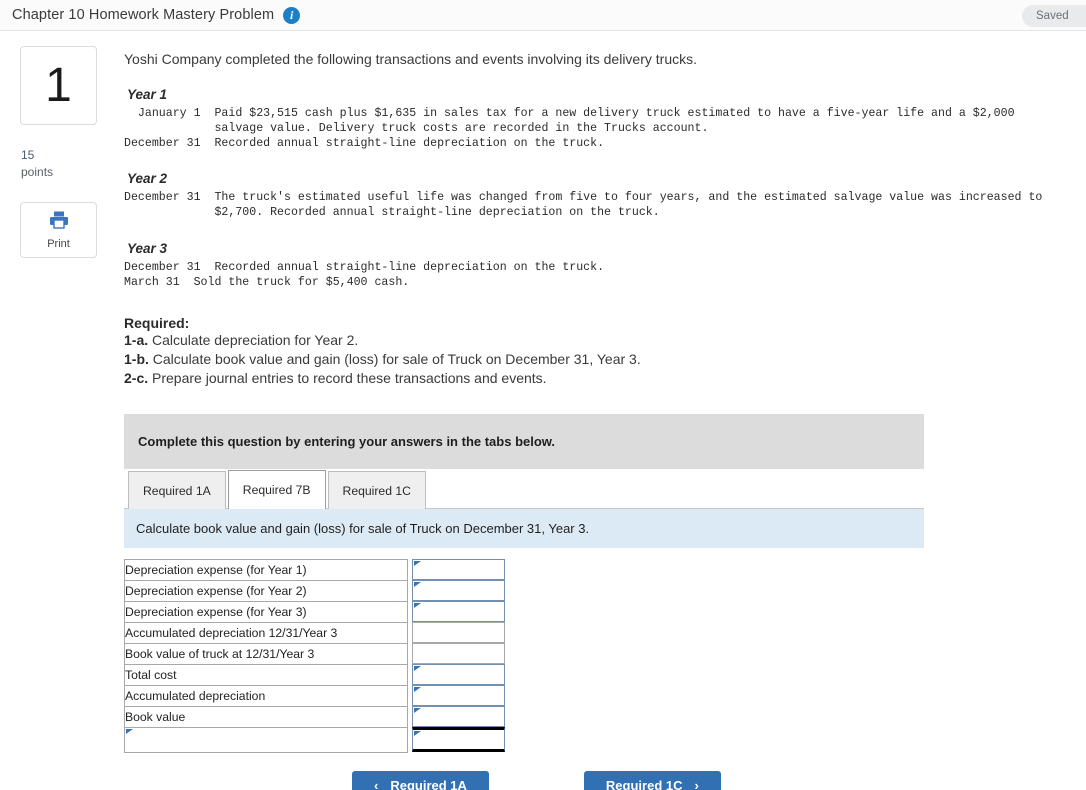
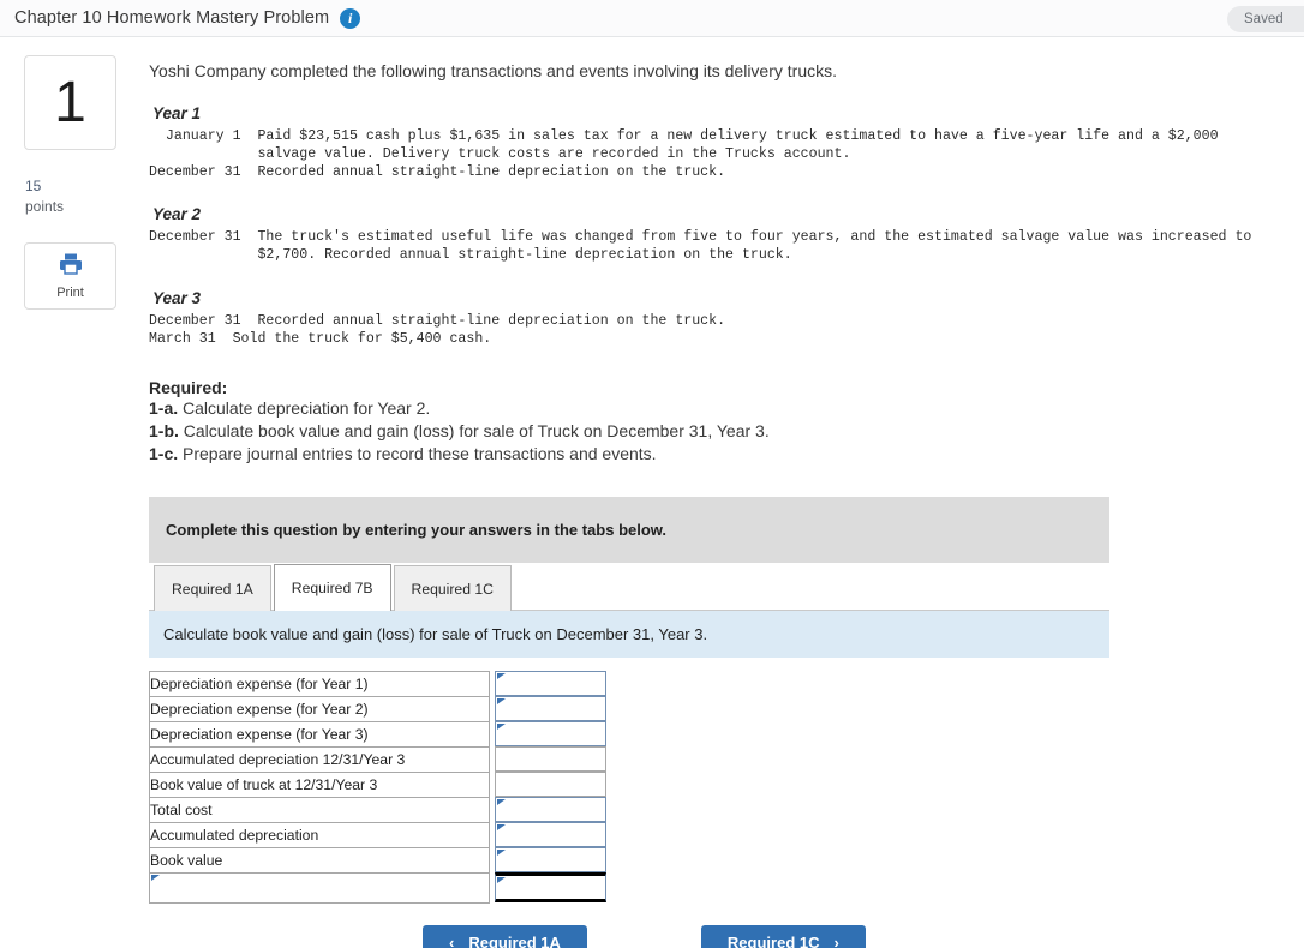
  Chapter 10 Homework Mastery Problem
  i
  Saved
  1
  15
  points
  Print
  Yoshi Company completed the following transactions and events involving its delivery trucks.
  Year 1
  January 1 Paid $23,515 cash plus $1,635 in sales tax for a new delivery truck estimated to have a five-year life and a $2,000
  salvage value. Delivery truck costs are recorded in the Trucks account.
  December 31 Recorded annual straight-line depreciation on the truck.
  Year 2
  December 31 The truck's estimated useful life was changed from five to four years, and the estimated salvage value was increased to
  $2,700. Recorded annual straight-line depreciation on the truck.
  Year 3
  December 31 Recorded annual straight-line depreciation on the truck.
  March 31 Sold the truck for $5,400 cash.
  Required:
  1-a. Calculate depreciation for Year 2.
  1-b. Calculate book value and gain (loss) for sale of Truck on December 31, Year 3.
- 2-c. Prepare journal entries to record these transactions and events.
+ 1-c. Prepare journal entries to record these transactions and events.
  Complete this question by entering your answers in the tabs below.
  Required 1A
  Required 7B
  Required 1C
  Calculate book value and gain (loss) for sale of Truck on December 31, Year 3.
  Depreciation expense (for Year 1)
  Depreciation expense (for Year 2)
  Depreciation expense (for Year 3)
  Accumulated depreciation 12/31/Year 3
  Book value of truck at 12/31/Year 3
  Total cost
  Accumulated depreciation
  Book value
  ‹
  Required 1A
  Required 1C
  ›
